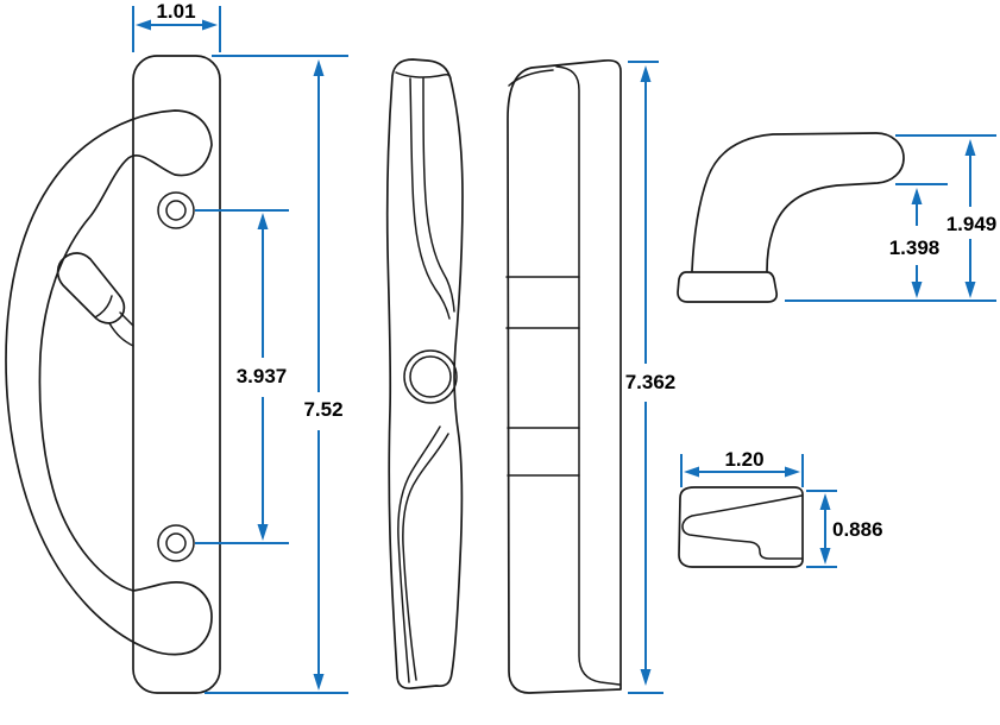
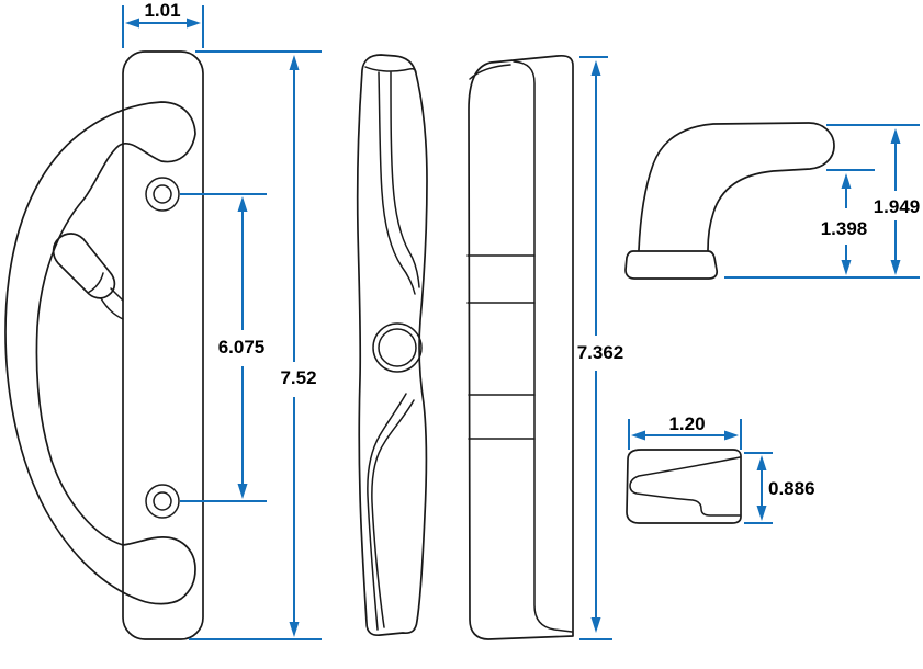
  1.01
- 3.937
+ 6.075
  7.52
  7.362
  1.949
  1.398
  1.20
  0.886
